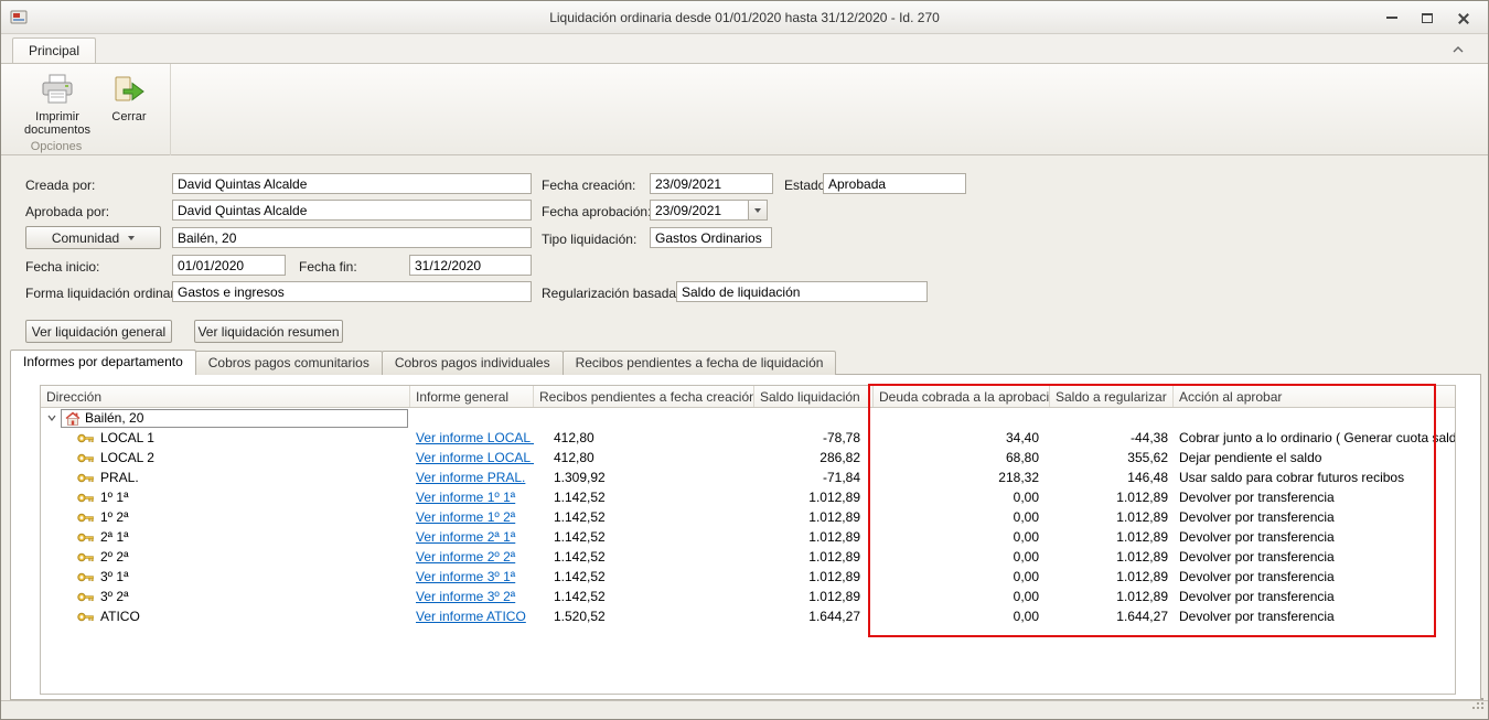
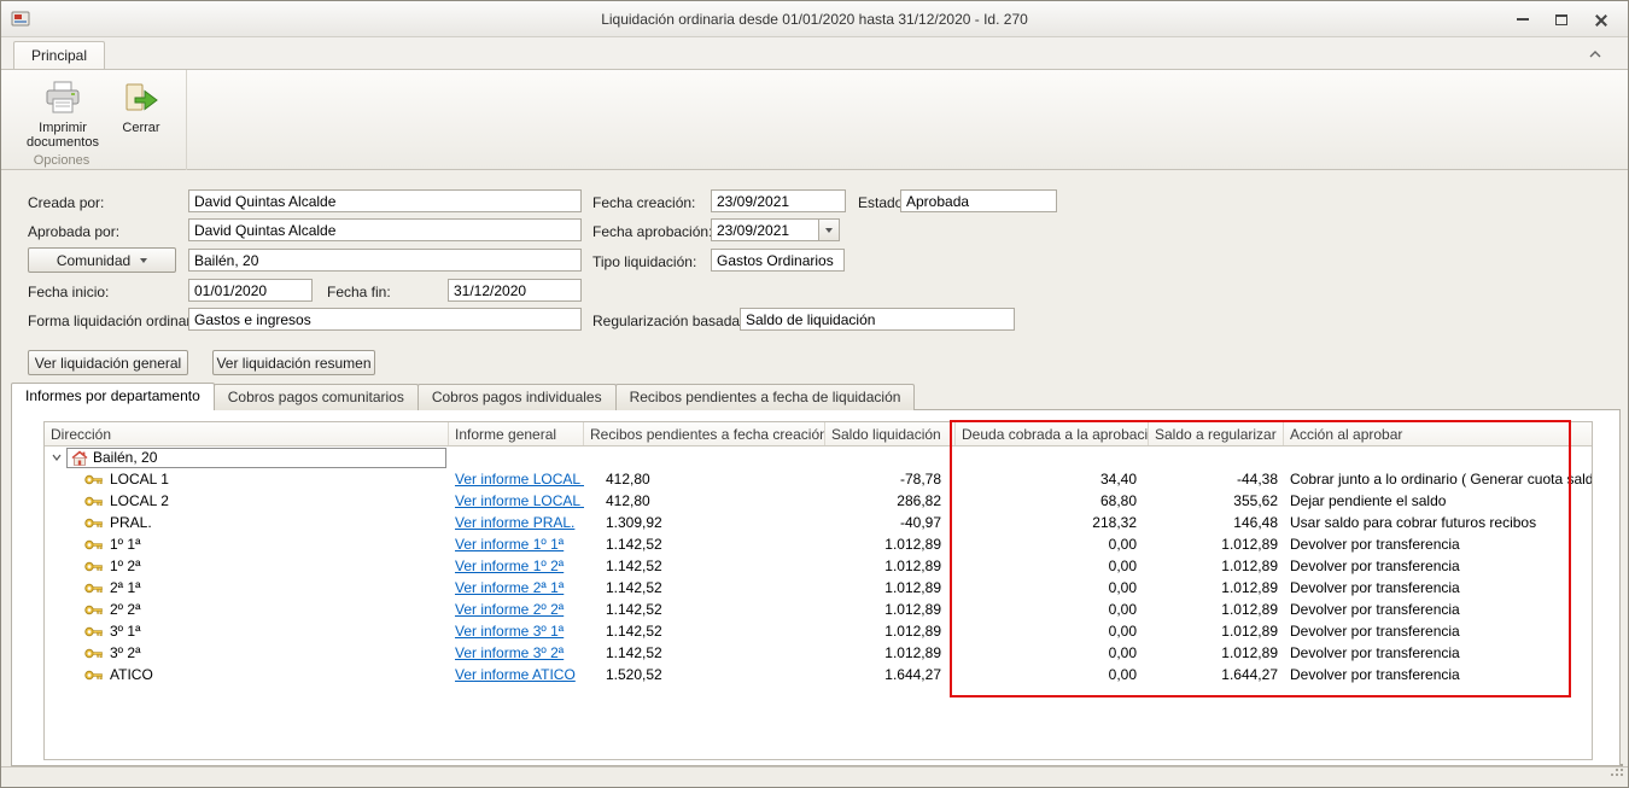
  Liquidación ordinaria desde 01/01/2020 hasta 31/12/2020 - Id. 270
  Principal
  Imprimir documentos
  Cerrar
  Opciones
  Creada por:
  David Quintas Alcalde
  Fecha creación:
  23/09/2021
  Estad
  Aprobada
  Aprobada por:
  David Quintas Alcalde
  Fecha aprobación
  23/09/2021
  Comunidad
  Bailén, 20
  Tipo liquidación:
  Gastos Ordinarios
  Fecha inicio:
  01/01/2020
  Fecha fin:
  31/12/2020
  Forma liquidación ordina
  Gastos e ingresos
  Regularización basada
  Saldo de liquidación
  Ver liquidación general
  Ver liquidación resumen
  Informes por departamento
  Cobros pagos comunitarios
  Cobros pagos individuales
  Recibos pendientes a fecha de liquidación
  Dirección
  Informe general
  Recibos pendientes a fecha creación
  Saldo liquidación
  Deuda cobrada a la aprobaci
  Saldo a regularizar
  Acción al aprobar
  Bailén, 20
  LOCAL 1
  Ver informe LOCAL
  412,80
  -78,78
  34,40
  -44,38
  Cobrar junto a lo ordinario ( Generar cuota sald
  LOCAL 2
  Ver informe LOCAL
  412,80
  286,82
  68,80
  355,62
  Dejar pendiente el saldo
  PRAL.
  Ver informe PRAL.
  1.309,92
- -71,84
+ -40,97
  218,32
  146,48
  Usar saldo para cobrar futuros recibos
  1º 1ª
  Ver informe 1º 1ª
  1.142,52
  1.012,89
  0,00
  1.012,89
  Devolver por transferencia
  1º 2ª
  Ver informe 1º 2ª
  1.142,52
  1.012,89
  0,00
  1.012,89
  Devolver por transferencia
  2ª 1ª
  Ver informe 2ª 1ª
  1.142,52
  1.012,89
  0,00
  1.012,89
  Devolver por transferencia
  2º 2ª
  Ver informe 2º 2ª
  1.142,52
  1.012,89
  0,00
  1.012,89
  Devolver por transferencia
  3º 1ª
  Ver informe 3º 1ª
  1.142,52
  1.012,89
  0,00
  1.012,89
  Devolver por transferencia
  3º 2ª
  Ver informe 3º 2ª
  1.142,52
  1.012,89
  0,00
  1.012,89
  Devolver por transferencia
  ATICO
  Ver informe ATICO
  1.520,52
  1.644,27
  0,00
  1.644,27
  Devolver por transferencia
